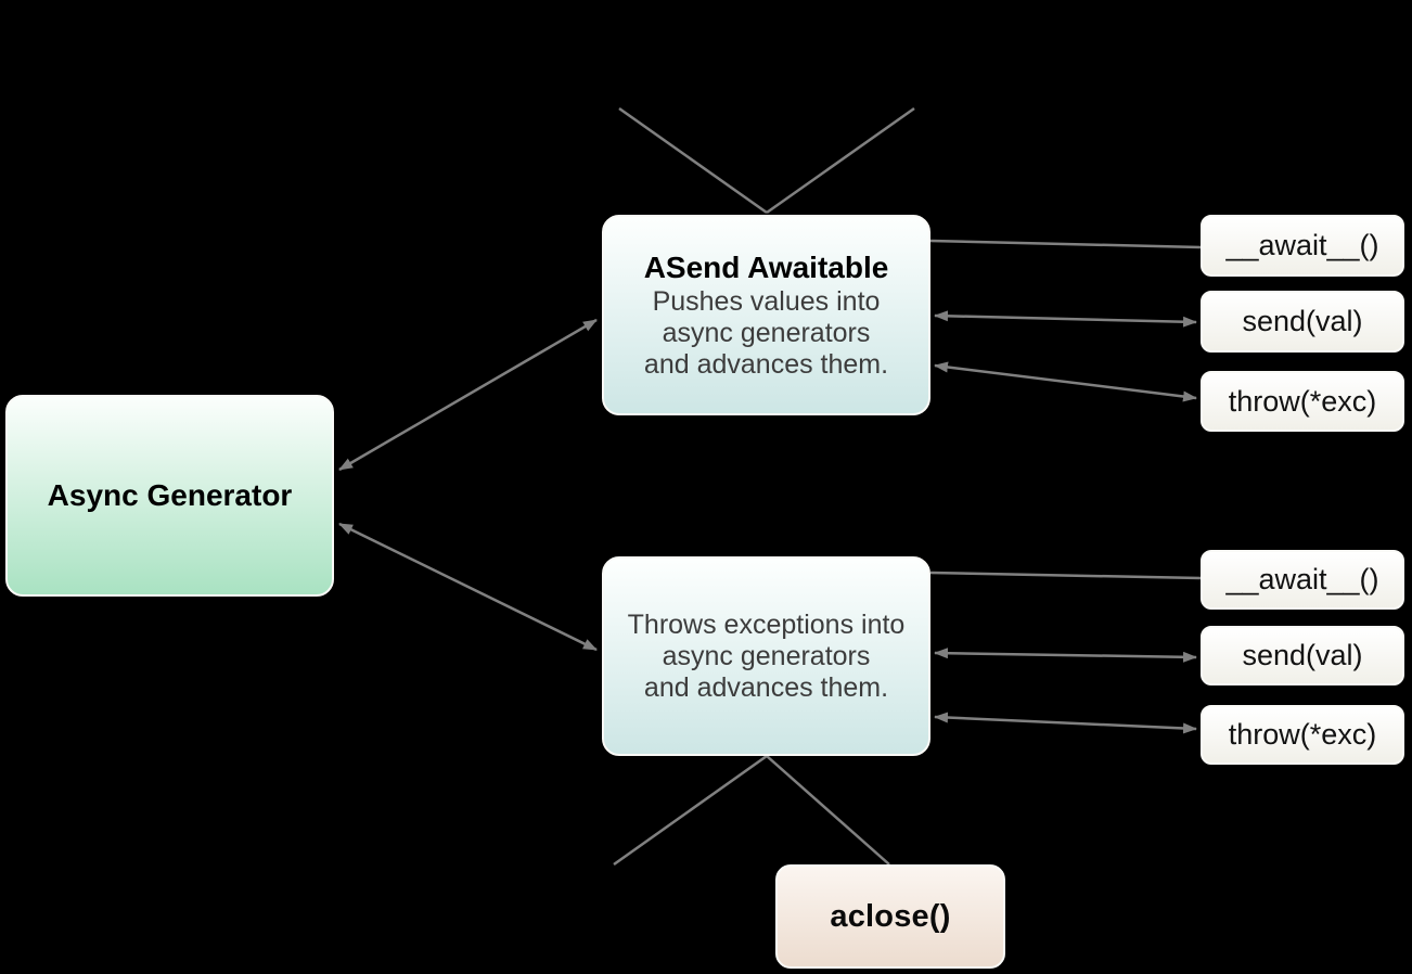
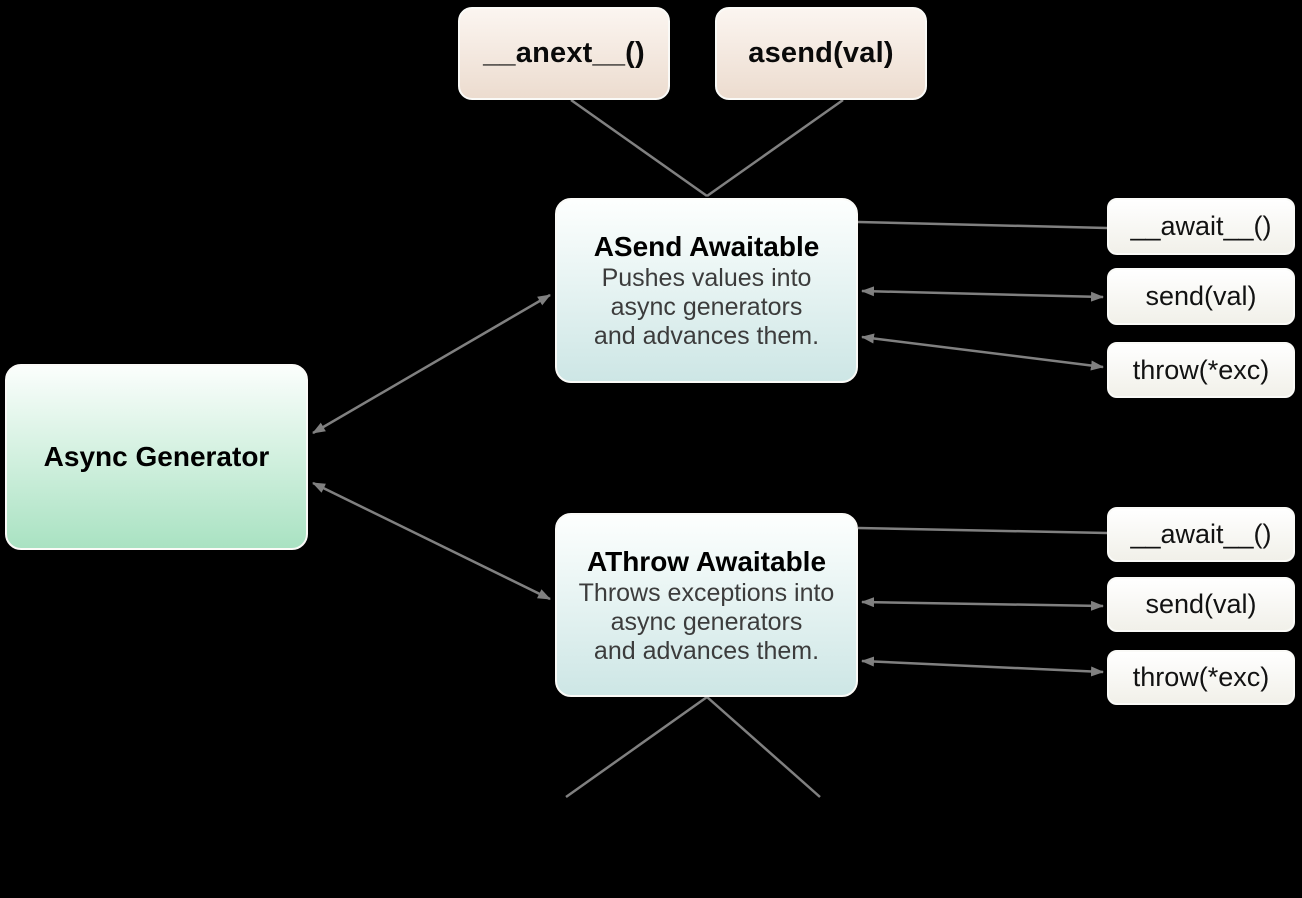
+ __anext__()
+ asend(val)
  ASend Awaitable
  Pushes values into
  async generators
  and advances them.
  Async Generator
+ AThrow Awaitable
  Throws exceptions into
  async generators
  and advances them.
  __await__()
  send(val)
  throw(*exc)
  __await__()
  send(val)
  throw(*exc)
- aclose()
